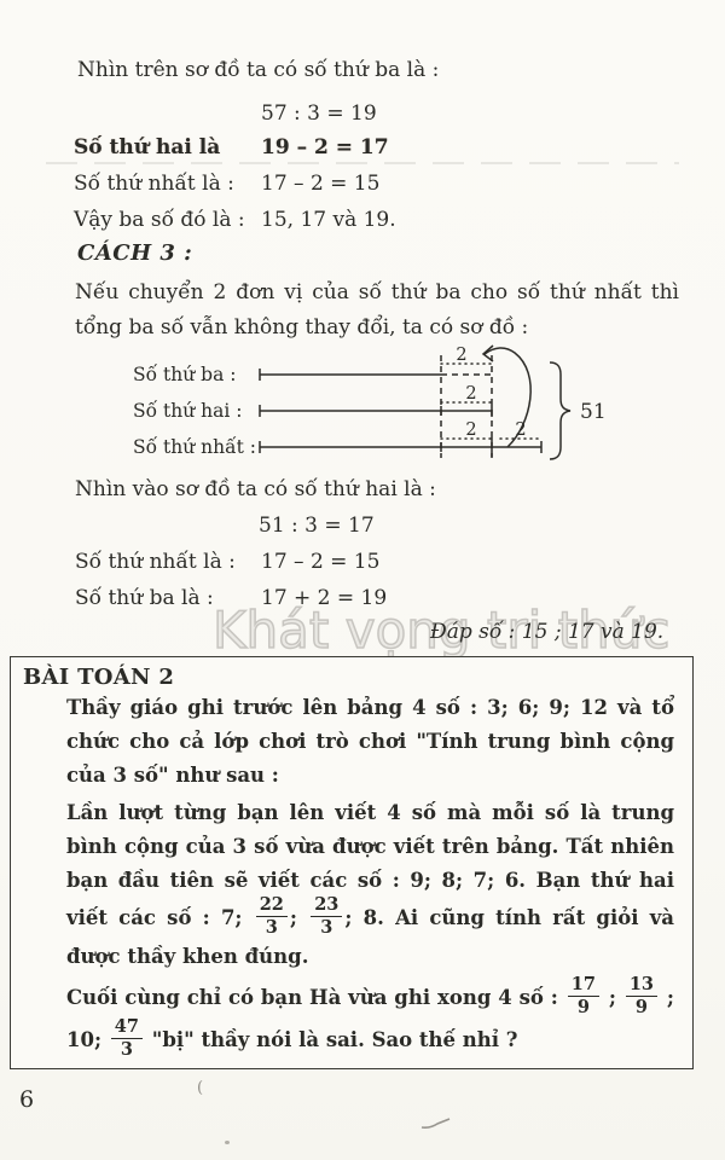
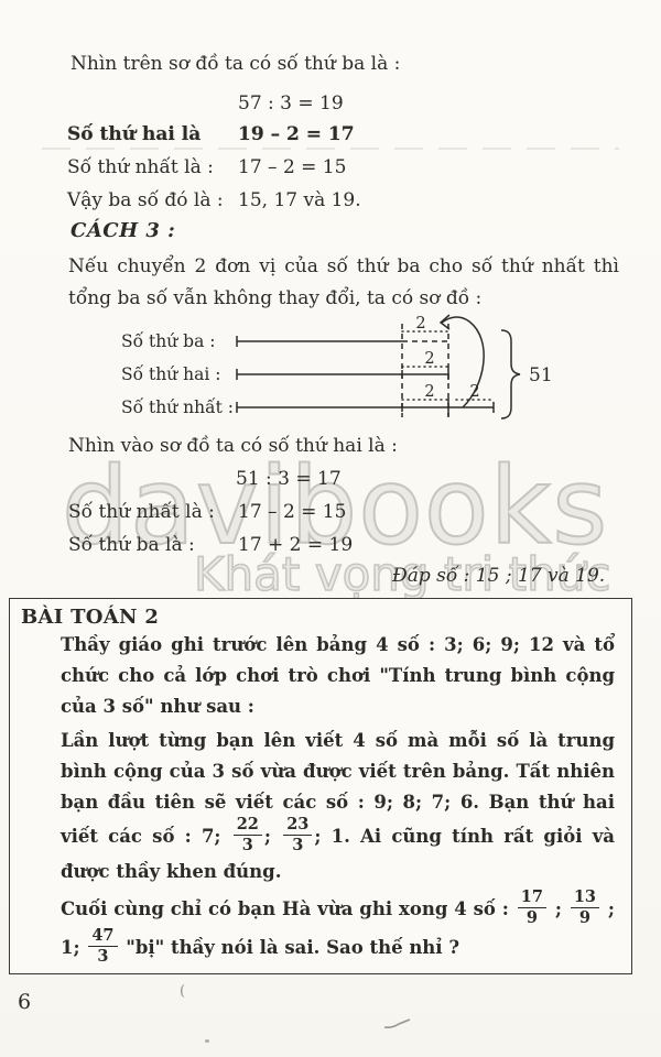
+ davibooks
  Khát vọng tri thức
  Nhìn trên sơ đồ ta có số thứ ba là :
  57 : 3 = 19
  Số thứ hai là
  19 – 2 = 17
  Số thứ nhất là :
  17 – 2 = 15
  Vậy ba số đó là :
  15, 17 và 19.
  CÁCH 3 :
  Nếu chuyển 2 đơn vị của số thứ ba cho số thứ nhất thì tổng ba số vẫn không thay đổi, ta có sơ đồ :
  Số thứ ba :
  Số thứ hai :
  Số thứ nhất :
  2
  2
  2
  2
  51
  Nhìn vào sơ đồ ta có số thứ hai là :
  51 : 3 = 17
  Số thứ nhất là :
  17 – 2 = 15
  Số thứ ba là :
  17 + 2 = 19
  Đáp số : 15 ; 17 và 19.
  BÀI TOÁN 2
  Thầy giáo ghi trước lên bảng 4 số : 3; 6; 9; 12 và tổ chức cho cả lớp chơi trò chơi "Tính trung bình cộng của 3 số" như sau :
  Lần lượt từng bạn lên viết 4 số mà mỗi số là trung bình cộng của 3 số vừa được viết trên bảng. Tất nhiên bạn đầu tiên sẽ viết các số : 9; 8; 7; 6. Bạn thứ hai viết các số : 7;
  22
  3
  ;
  23
  3
- ; 8. Ai cũng tính rất giỏi và được thầy khen đúng.
+ ; 1. Ai cũng tính rất giỏi và được thầy khen đúng.
  Cuối cùng chỉ có bạn Hà vừa ghi xong 4 số :
  17
  9
  ;
  13
  9
- ; 10;
+ ; 1;
  47
  3
  "bị" thầy nói là sai. Sao thế nhỉ ?
  6
  (
